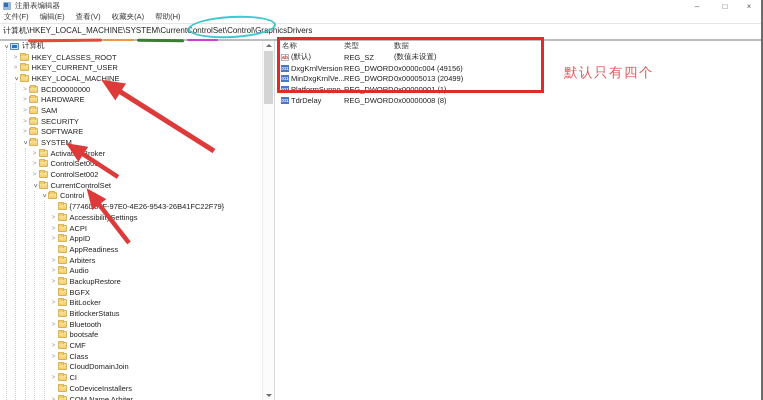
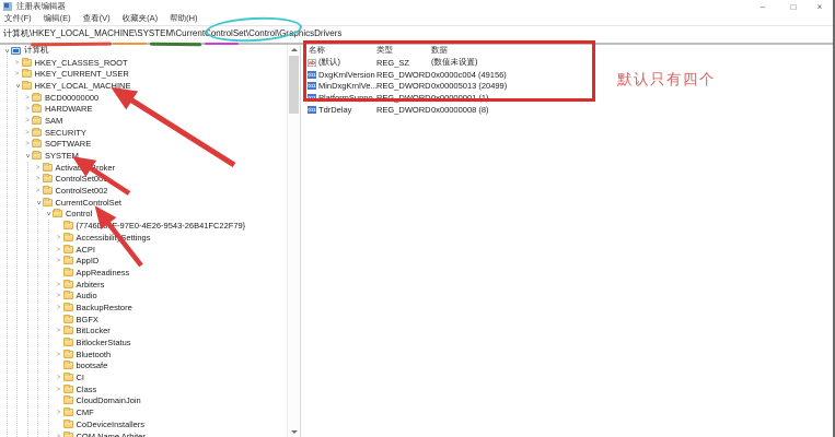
  注册表编辑器
  –
  □
  ×
  文件(F)
  编辑(E)
  查看(V)
  收藏夹(A)
  帮助(H)
  计算机\HKEY_LOCAL_MACHINE\SYSTEM\CurrentControlSet\Control\GraphicsDrivers
  计算机
  HKEY_CLASSES_ROOT
  HKEY_CURRENT_USER
  HKEY_LOCAL_MACHINE
  BCD00000000
  HARDWARE
  SAM
  SECURITY
  SOFTWARE
  SYSTEM
  Activatioroker
  ControlSet00
  ControlSet002
  CurrentControlSet
  Control
  {7746D8F-97E0-4E26-9543-26B41FC22F79}
  AccessibilitSettings
  ACPI
  AppID
  AppReadiness
  Arbiters
  Audio
  BackupRestore
  BGFX
  BitLocker
  BitlockerStatus
  Bluetooth
  bootsafe
- CMF
+ CI
  Class
  CloudDomainJoin
- CI
+ CMF
  CoDeviceInstallers
  COM Name Arbiter
  名称
  类型
  数据
  (默认)
  REG_SZ
  (数值未设置)
  DxgKrnlVersion
  REG_DWORD
  0x0000c004 (49156)
  MinDxgKrnlVe...
  REG_DWORD
  0x00005013 (20499)
  PlatformSuppo..
  REG_DWORD
  0x00000001 (1)
  TdrDelay
  REG_DWORD
  0x00000008 (8)
  默认只有四个
